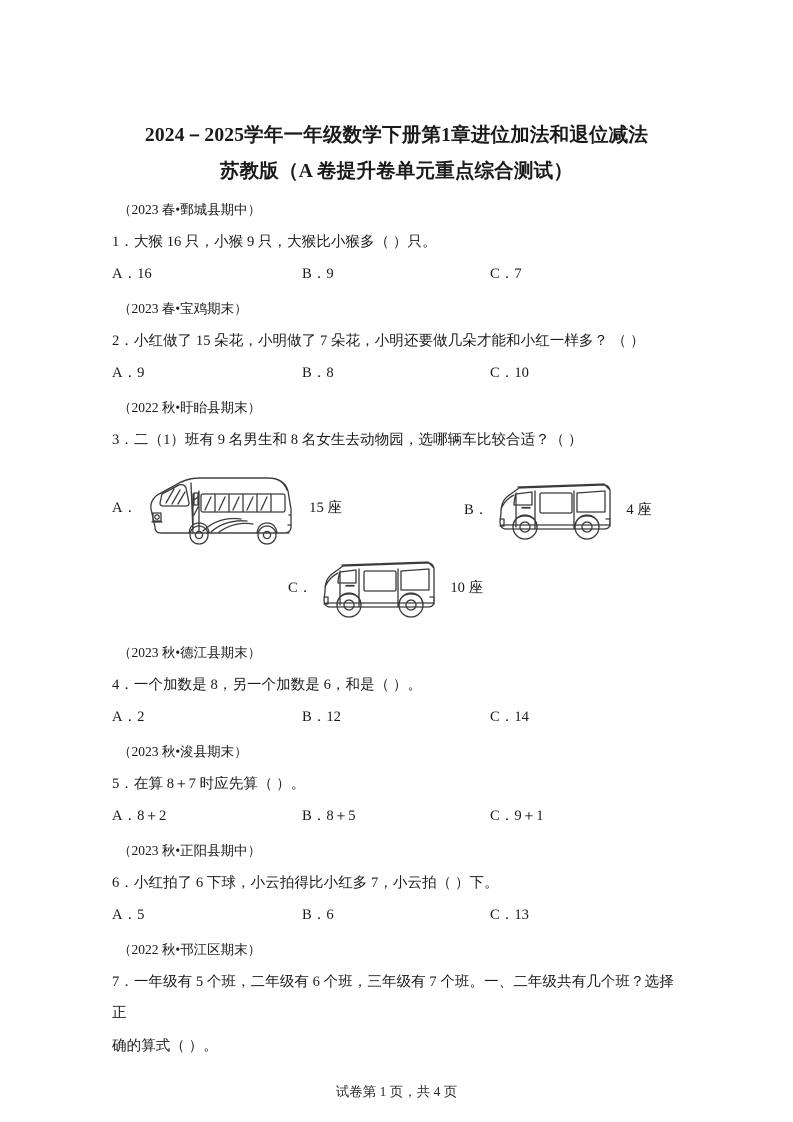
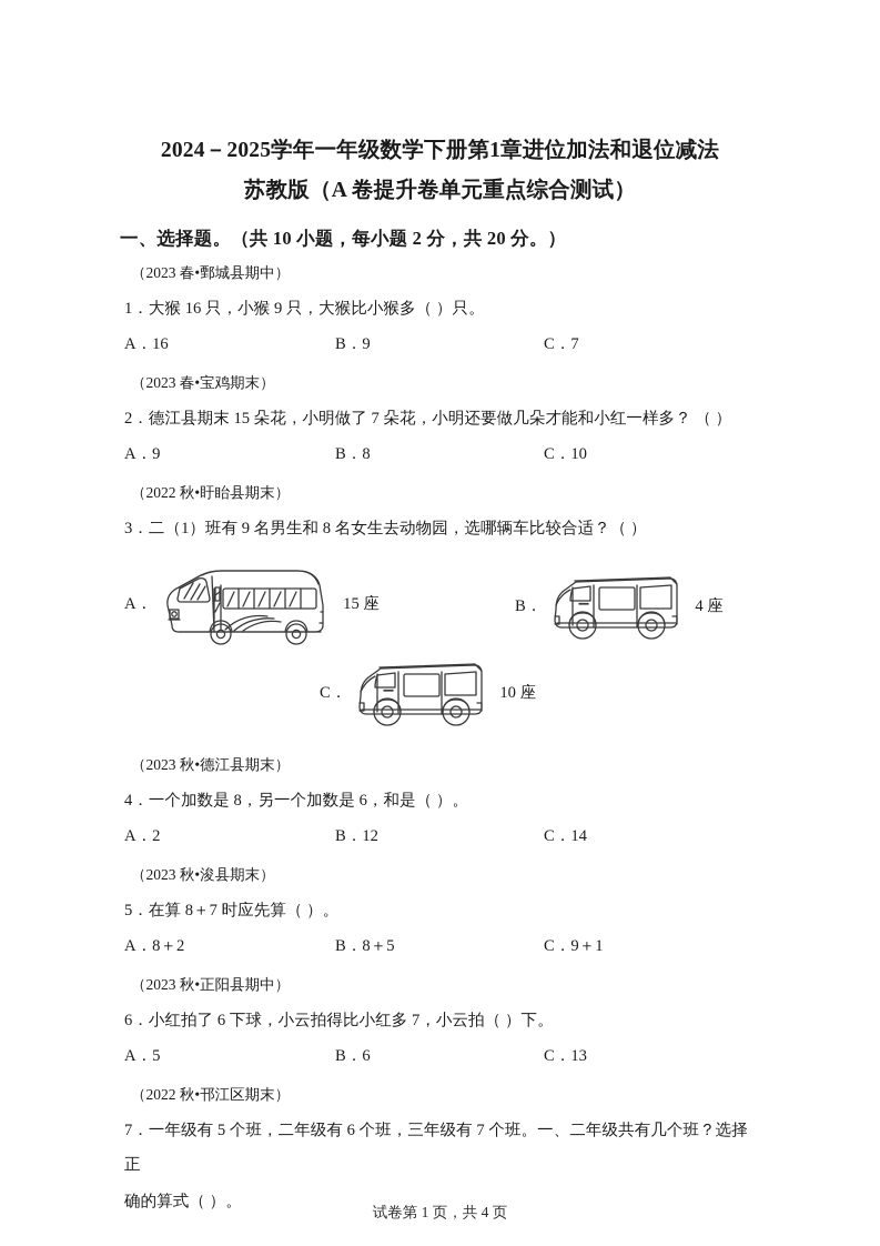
  2024－2025学年一年级数学下册第1章进位加法和退位减法
  苏教版（A 卷提升卷单元重点综合测试）
+ 一、选择题。（共 10 小题，每小题 2 分，共 20 分。）
  （2023 春•鄄城县期中）
  1．大猴 16 只，小猴 9 只，大猴比小猴多（ ）只。
  A．16
  B．9
  C．7
  （2023 春•宝鸡期末）
- 2．小红做了 15 朵花，小明做了 7 朵花，小明还要做几朵才能和小红一样多？ （ ）
+ 2．德江县期末 15 朵花，小明做了 7 朵花，小明还要做几朵才能和小红一样多？ （ ）
  A．9
  B．8
  C．10
  （2022 秋•盱眙县期末）
  3．二（1）班有 9 名男生和 8 名女生去动物园，选哪辆车比较合适？（ ）
  A．
  15 座
  B．
  4 座
  C．
  10 座
  （2023 秋•德江县期末）
  4．一个加数是 8，另一个加数是 6，和是（ ）。
  A．2
  B．12
  C．14
  （2023 秋•浚县期末）
  5．在算 8＋7 时应先算（ ）。
  A．8＋2
  B．8＋5
  C．9＋1
  （2023 秋•正阳县期中）
  6．小红拍了 6 下球，小云拍得比小红多 7，小云拍（ ）下。
  A．5
  B．6
  C．13
  （2022 秋•邗江区期末）
  7．一年级有 5 个班，二年级有 6 个班，三年级有 7 个班。一、二年级共有几个班？选择正
  确的算式（ ）。
  试卷第 1 页，共 4 页
